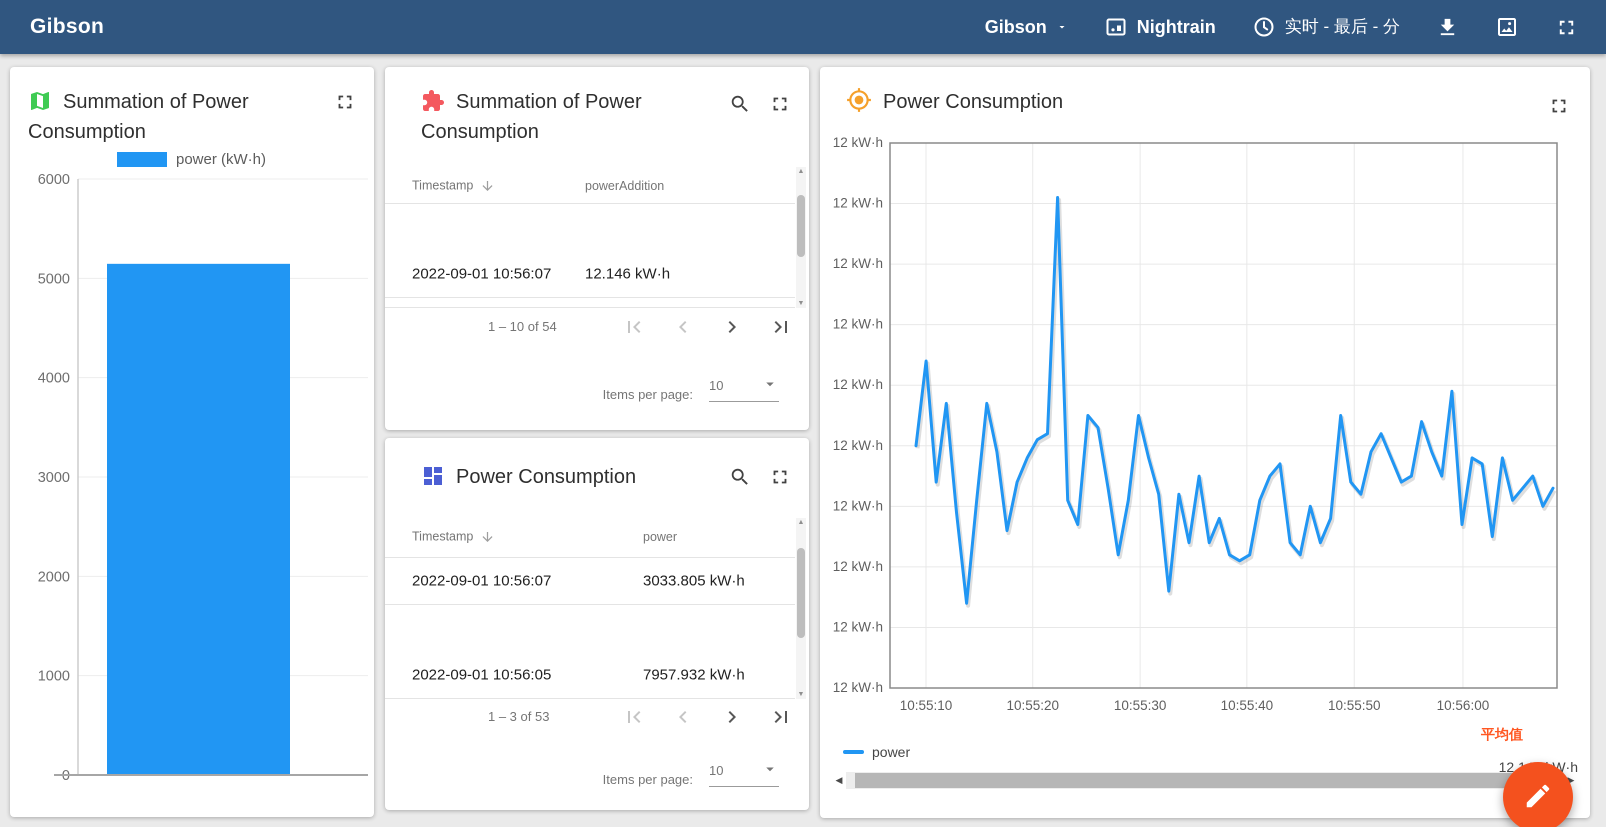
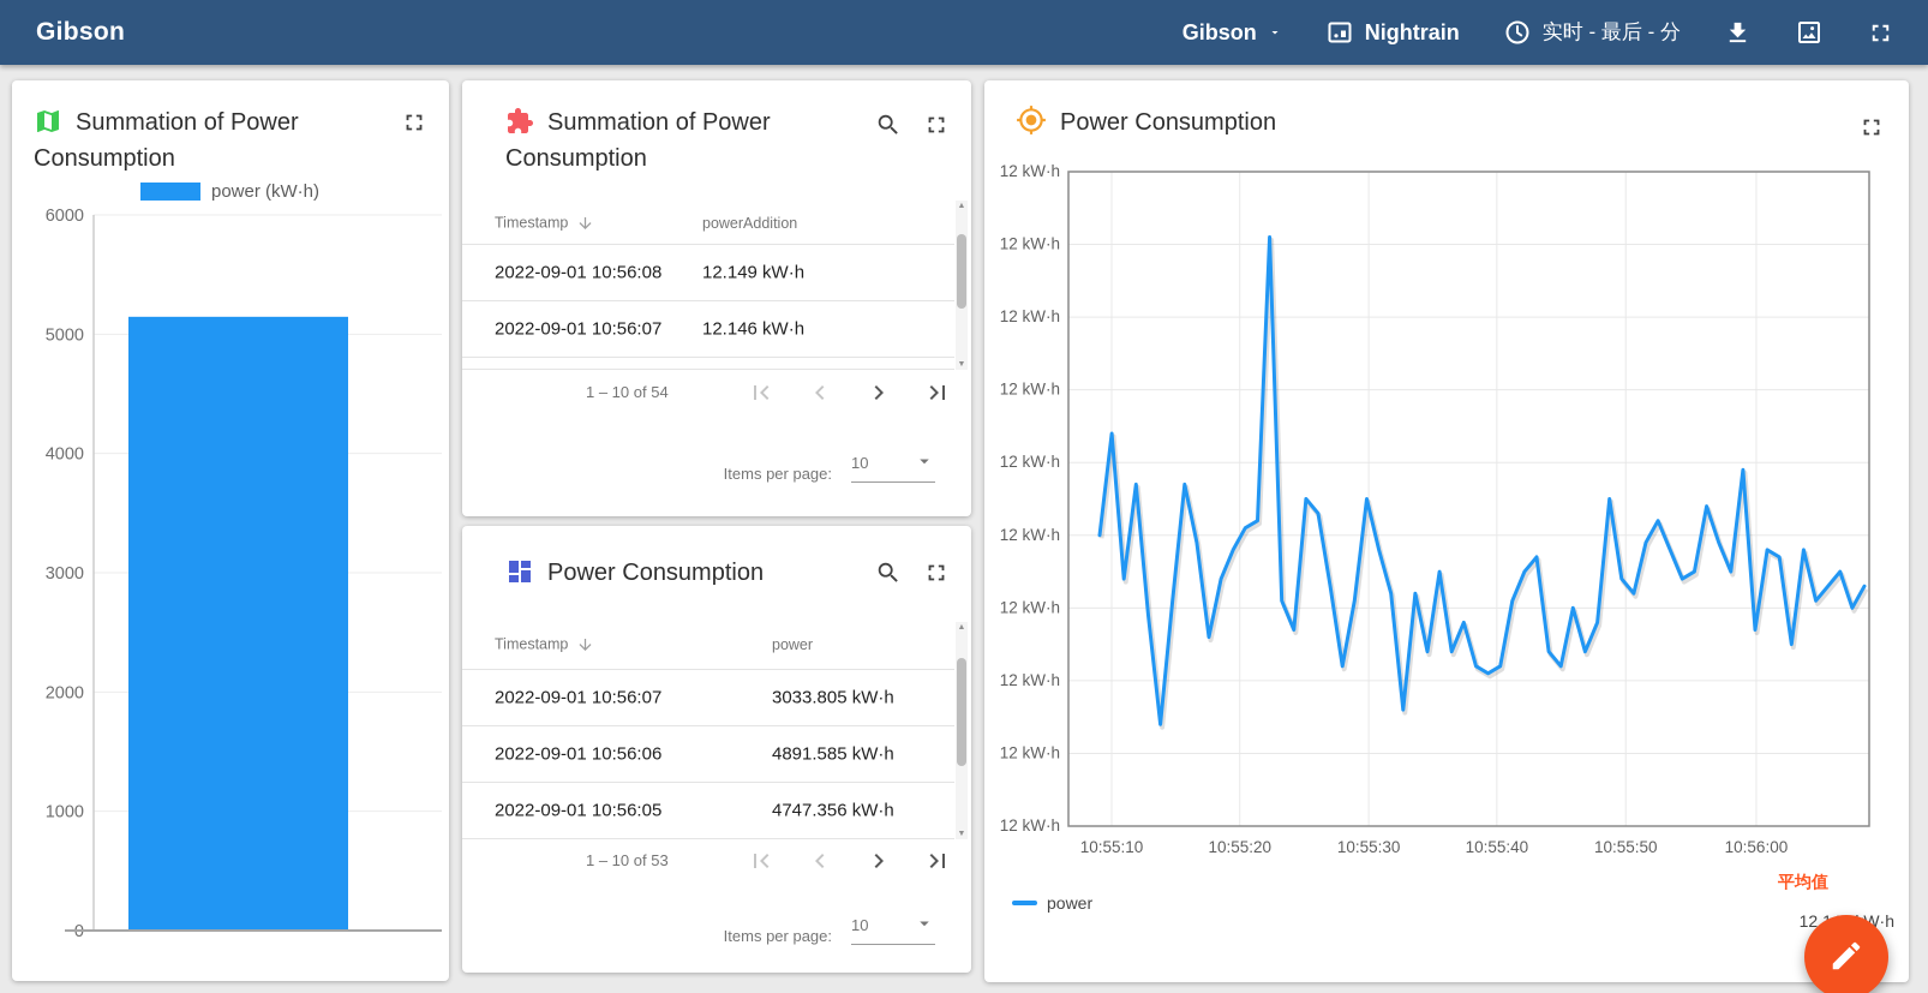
  Gibson
  Gibson
  Nightrain
  实时 - 最后 - 分
  Summation of Power Consumption
  power (kW·h)
  1000
  2000
  3000
  4000
  5000
  6000
  Summation of Power Consumption
  Timestamp
  powerAddition
+ 2022-09-01 10:56:08
+ 12.149 kW·h
  2022-09-01 10:56:07
  12.146 kW·h
  1 – 10 of 54
  Items per page:
  10
  Power Consumption
  Timestamp
  power
  2022-09-01 10:56:07
  3033.805 kW·h
+ 2022-09-01 10:56:06
+ 4891.585 kW·h
  2022-09-01 10:56:05
- 7957.932 kW·h
+ 4747.356 kW·h
- 1 – 3 of 53
+ 1 – 10 of 53
  Items per page:
  10
  Power Consumption
  12 kW·h
  12 kW·h
  12 kW·h
  12 kW·h
  12 kW·h
  12 kW·h
  12 kW·h
  12 kW·h
  12 kW·h
  12 kW·h
  10:55:10
  10:55:20
  10:55:30
  10:55:40
  10:55:50
  10:56:00
  power
  平均值
- ◀
- ▶
